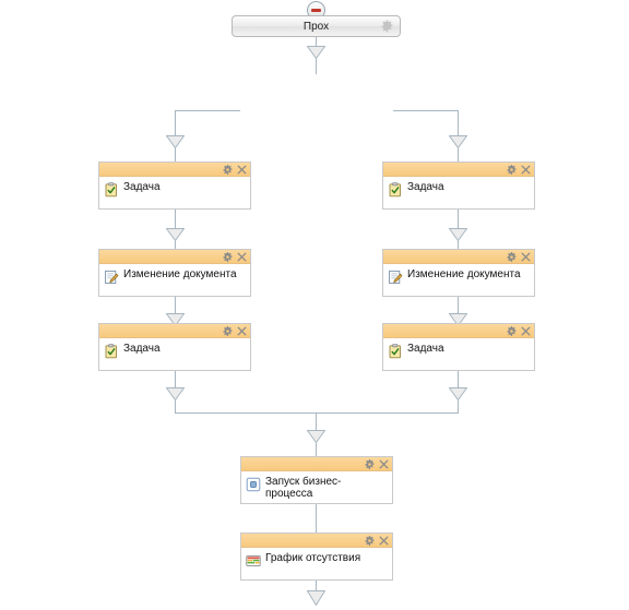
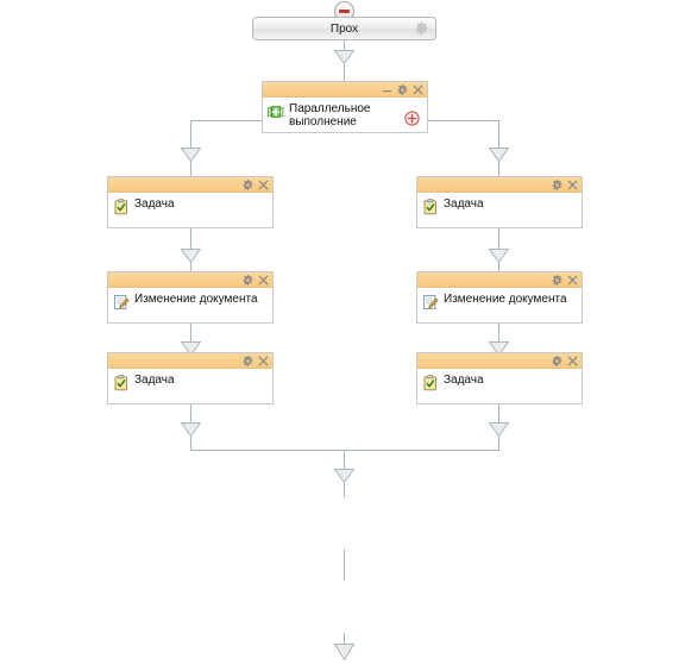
  Прох
+ Параллельное
+ выполнение
  Задача
  Задача
  Изменение документа
  Изменение документа
  Задача
  Задача
- Запуск бизнес-процесса
- График отсутствия
